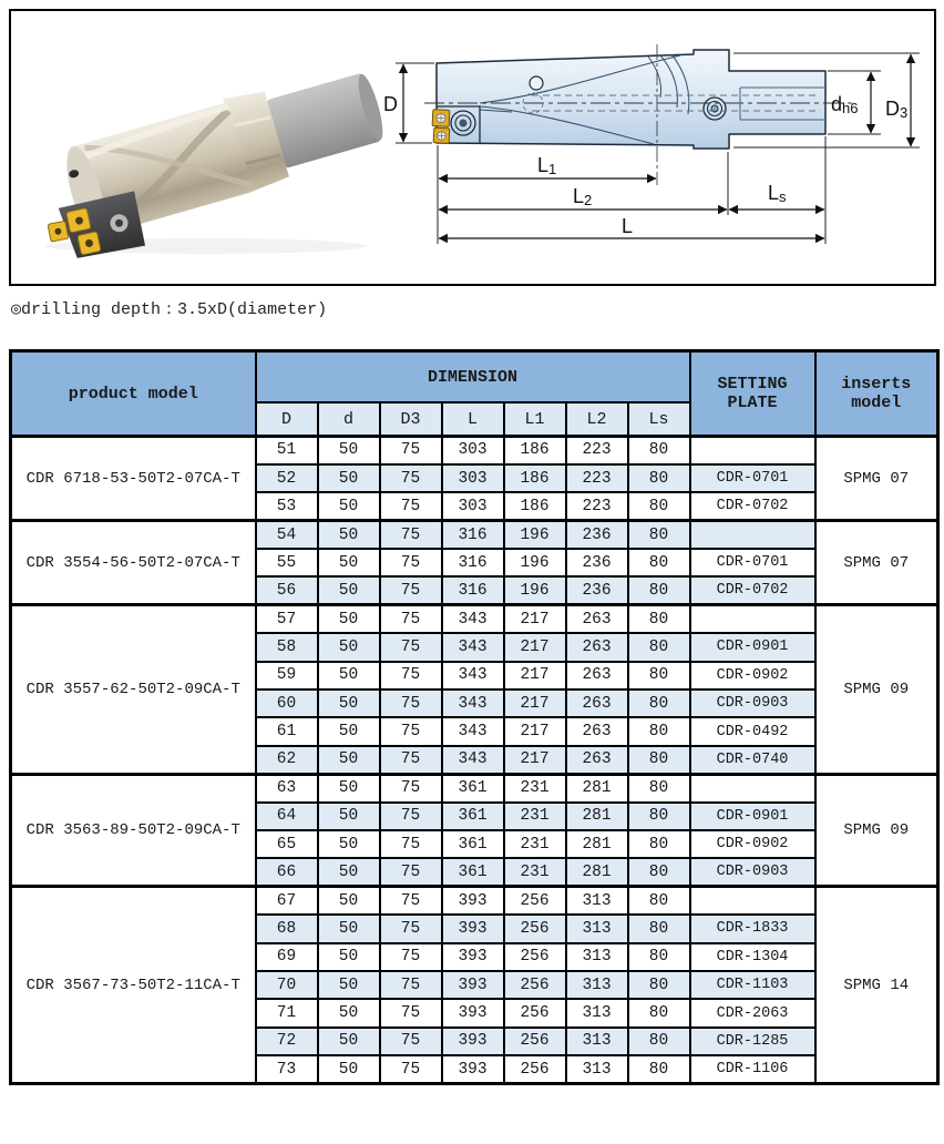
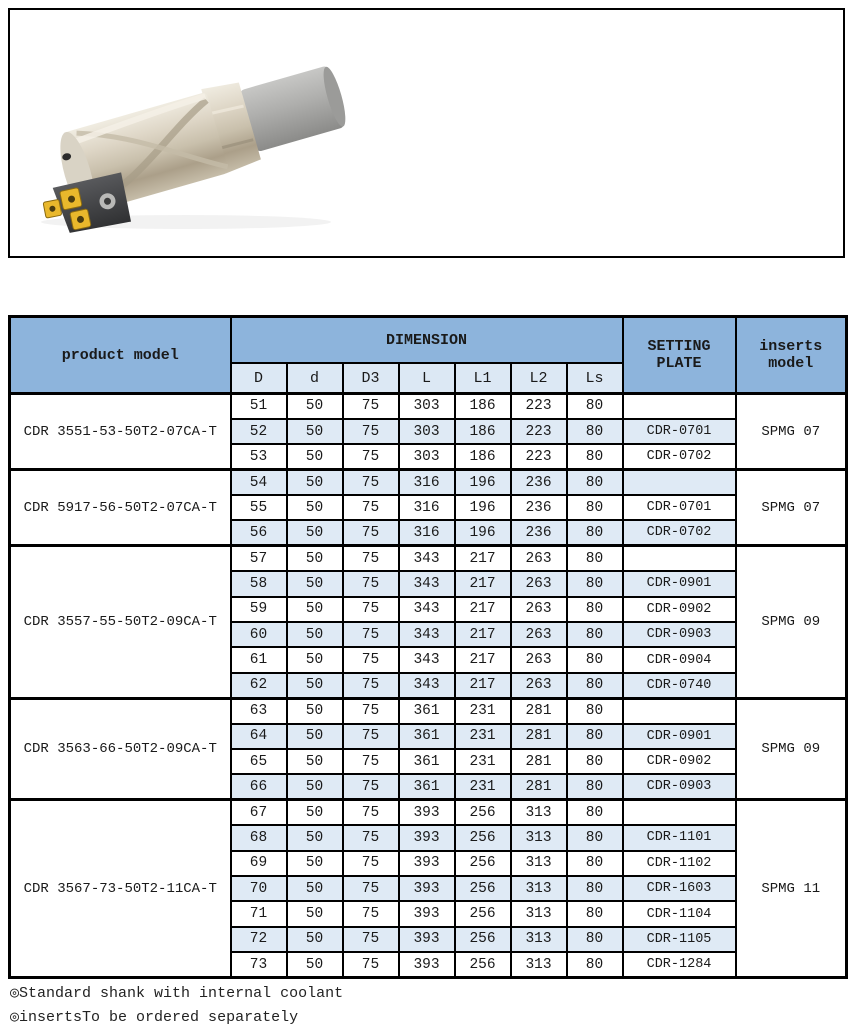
- D
- L1
- L2
- Ls
- L
- dh6
- D3
- ◎drilling depth：3.5xD(diameter)
  product model	DIMENSION	SETTING PLATE	inserts model
  D	d	D3	L	L1	L2	Ls
- CDR 6718-53-50T2-07CA-T	51	50	75	303	186	223	80		SPMG 07
+ CDR 3551-53-50T2-07CA-T	51	50	75	303	186	223	80		SPMG 07
  52	50	75	303	186	223	80	CDR-0701
  53	50	75	303	186	223	80	CDR-0702
- CDR 3554-56-50T2-07CA-T	54	50	75	316	196	236	80		SPMG 07
+ CDR 5917-56-50T2-07CA-T	54	50	75	316	196	236	80		SPMG 07
  55	50	75	316	196	236	80	CDR-0701
  56	50	75	316	196	236	80	CDR-0702
- CDR 3557-62-50T2-09CA-T	57	50	75	343	217	263	80		SPMG 09
+ CDR 3557-55-50T2-09CA-T	57	50	75	343	217	263	80		SPMG 09
  58	50	75	343	217	263	80	CDR-0901
  59	50	75	343	217	263	80	CDR-0902
  60	50	75	343	217	263	80	CDR-0903
- 61	50	75	343	217	263	80	CDR-0492
+ 61	50	75	343	217	263	80	CDR-0904
  62	50	75	343	217	263	80	CDR-0740
- CDR 3563-89-50T2-09CA-T	63	50	75	361	231	281	80		SPMG 09
+ CDR 3563-66-50T2-09CA-T	63	50	75	361	231	281	80		SPMG 09
  64	50	75	361	231	281	80	CDR-0901
  65	50	75	361	231	281	80	CDR-0902
  66	50	75	361	231	281	80	CDR-0903
- CDR 3567-73-50T2-11CA-T	67	50	75	393	256	313	80		SPMG 14
+ CDR 3567-73-50T2-11CA-T	67	50	75	393	256	313	80		SPMG 11
- 68	50	75	393	256	313	80	CDR-1833
+ 68	50	75	393	256	313	80	CDR-1101
- 69	50	75	393	256	313	80	CDR-1304
+ 69	50	75	393	256	313	80	CDR-1102
- 70	50	75	393	256	313	80	CDR-1103
+ 70	50	75	393	256	313	80	CDR-1603
- 71	50	75	393	256	313	80	CDR-2063
+ 71	50	75	393	256	313	80	CDR-1104
- 72	50	75	393	256	313	80	CDR-1285
+ 72	50	75	393	256	313	80	CDR-1105
- 73	50	75	393	256	313	80	CDR-1106
+ 73	50	75	393	256	313	80	CDR-1284
+ ◎Standard shank with internal coolant
+ ◎insertsTo be ordered separately
